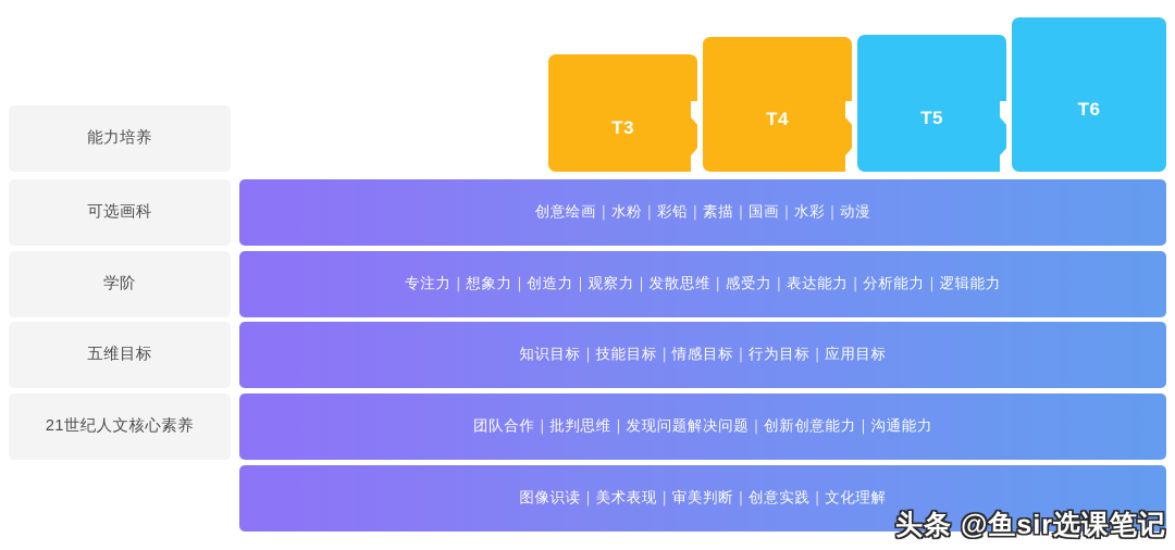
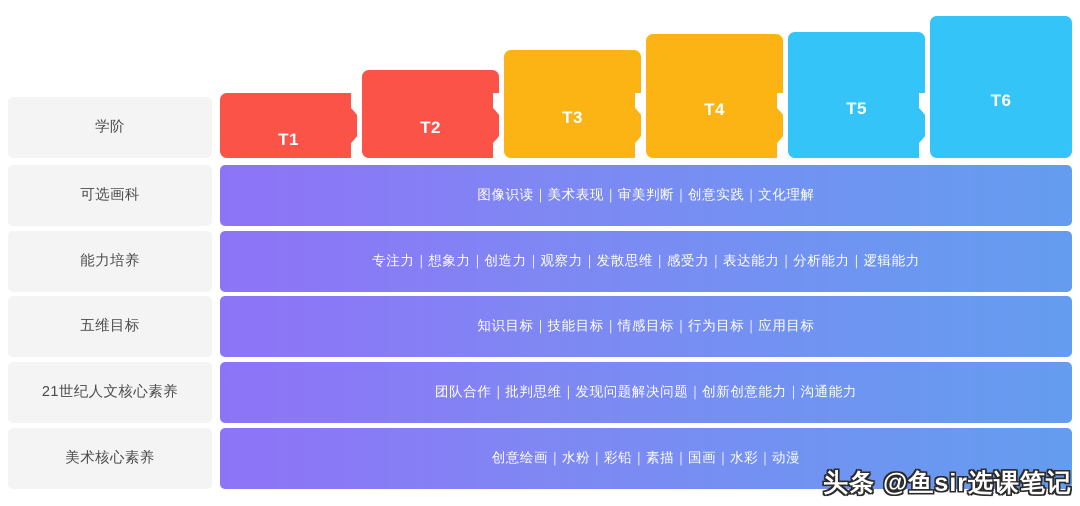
- 能力培养
+ 学阶
  可选画科
- 学阶
+ 能力培养
  五维目标
  21世纪人文核心素养
+ 美术核心素养
+ T1
+ T2
  T3
  T4
  T5
  T6
- 创意绘画｜水粉｜彩铅｜素描｜国画｜水彩｜动漫
+ 图像识读｜美术表现｜审美判断｜创意实践｜文化理解
  专注力｜想象力｜创造力｜观察力｜发散思维｜感受力｜表达能力｜分析能力｜逻辑能力
  知识目标｜技能目标｜情感目标｜行为目标｜应用目标
  团队合作｜批判思维｜发现问题解决问题｜创新创意能力｜沟通能力
- 图像识读｜美术表现｜审美判断｜创意实践｜文化理解
+ 创意绘画｜水粉｜彩铅｜素描｜国画｜水彩｜动漫
  头条 @鱼sir选课笔记
